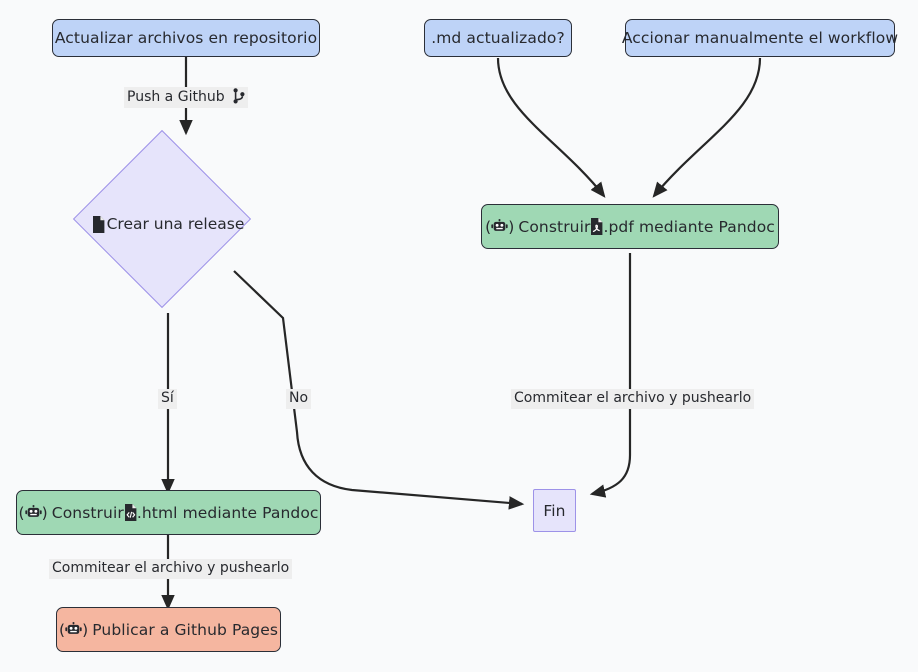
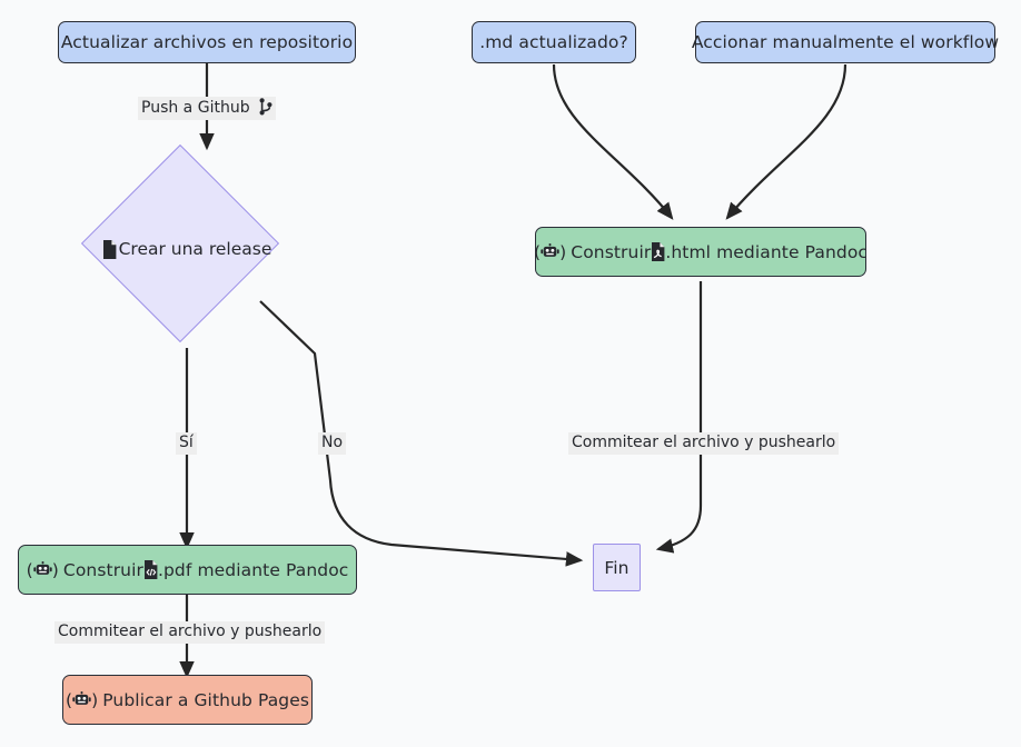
  Actualizar archivos en repositorio
  .md actualizado?
  Accionar manualmente el workflow
  Crear una release
  (
  )
  Construir
- .pdf mediante Pandoc
+ .html mediante Pandoc
  (
  )
  Construir
- .html mediante Pandoc
+ .pdf mediante Pandoc
  (
  )
  Publicar a Github Pages
  Fin
  Push a Github
  Sí
  No
  Commitear el archivo y pushearlo
  Commitear el archivo y pushearlo
